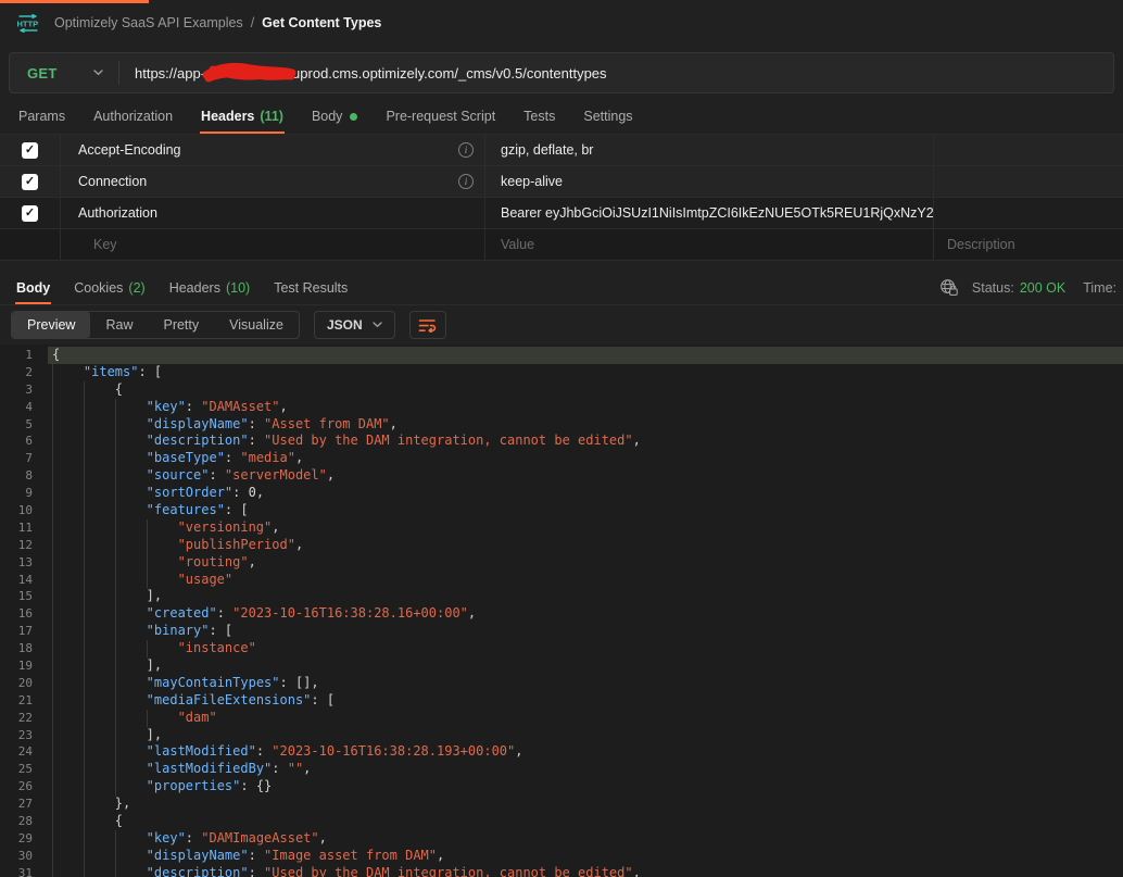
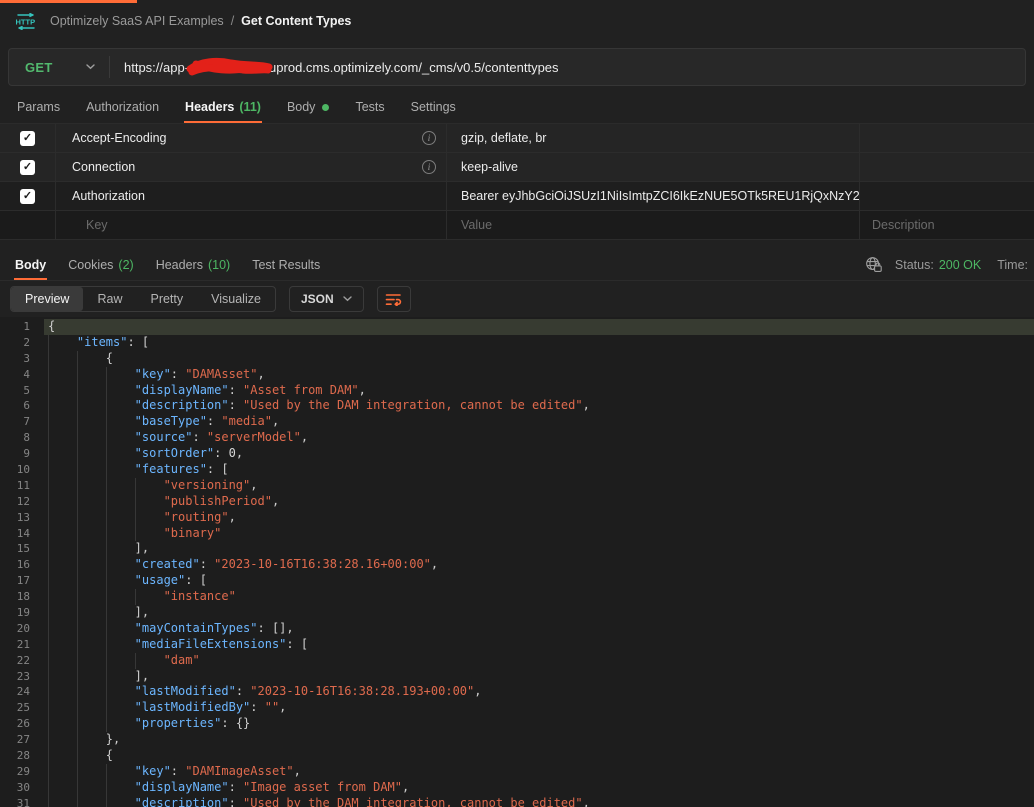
  HTTP
  Optimizely SaaS API Examples
  /
  Get Content Types
  GET
  https://app-
  uprod.cms.optimizely.com/_cms/v0.5/contenttypes
  Params
  Authorization
  Headers
  (11)
  Body
- Pre-request Script
  Tests
  Settings
  ✓
  Accept-Encoding
  i
  gzip, deflate, br
  ✓
  Connection
  i
  keep-alive
  ✓
  Authorization
  Bearer eyJhbGciOiJSUzI1NiIsImtpZCI6IkEzNUE5OTk5REU1RjQxNzY2
  Key
  Value
  Description
  Body
  Cookies
  (2)
  Headers
  (10)
  Test Results
  Status:
  200 OK
  Time:
  Preview
  Raw
  Pretty
  Visualize
  JSON
  1
  {
  2
  "items": [
  3
  {
  4
  "key": "DAMAsset",
  5
  "displayName": "Asset from DAM",
  6
  "description": "Used by the DAM integration, cannot be edited",
  7
  "baseType": "media",
  8
  "source": "serverModel",
  9
  "sortOrder": 0,
  10
  "features": [
  11
  "versioning",
  12
  "publishPeriod",
  13
  "routing",
  14
- "usage"
+ "binary"
  15
  ],
  16
  "created": "2023-10-16T16:38:28.16+00:00",
  17
- "binary": [
+ "usage": [
  18
  "instance"
  19
  ],
  20
  "mayContainTypes": [],
  21
  "mediaFileExtensions": [
  22
  "dam"
  23
  ],
  24
  "lastModified": "2023-10-16T16:38:28.193+00:00",
  25
  "lastModifiedBy": "",
  26
  "properties": {}
  27
  },
  28
  {
  29
  "key": "DAMImageAsset",
  30
  "displayName": "Image asset from DAM",
  31
  "description": "Used by the DAM integration, cannot be edited",
